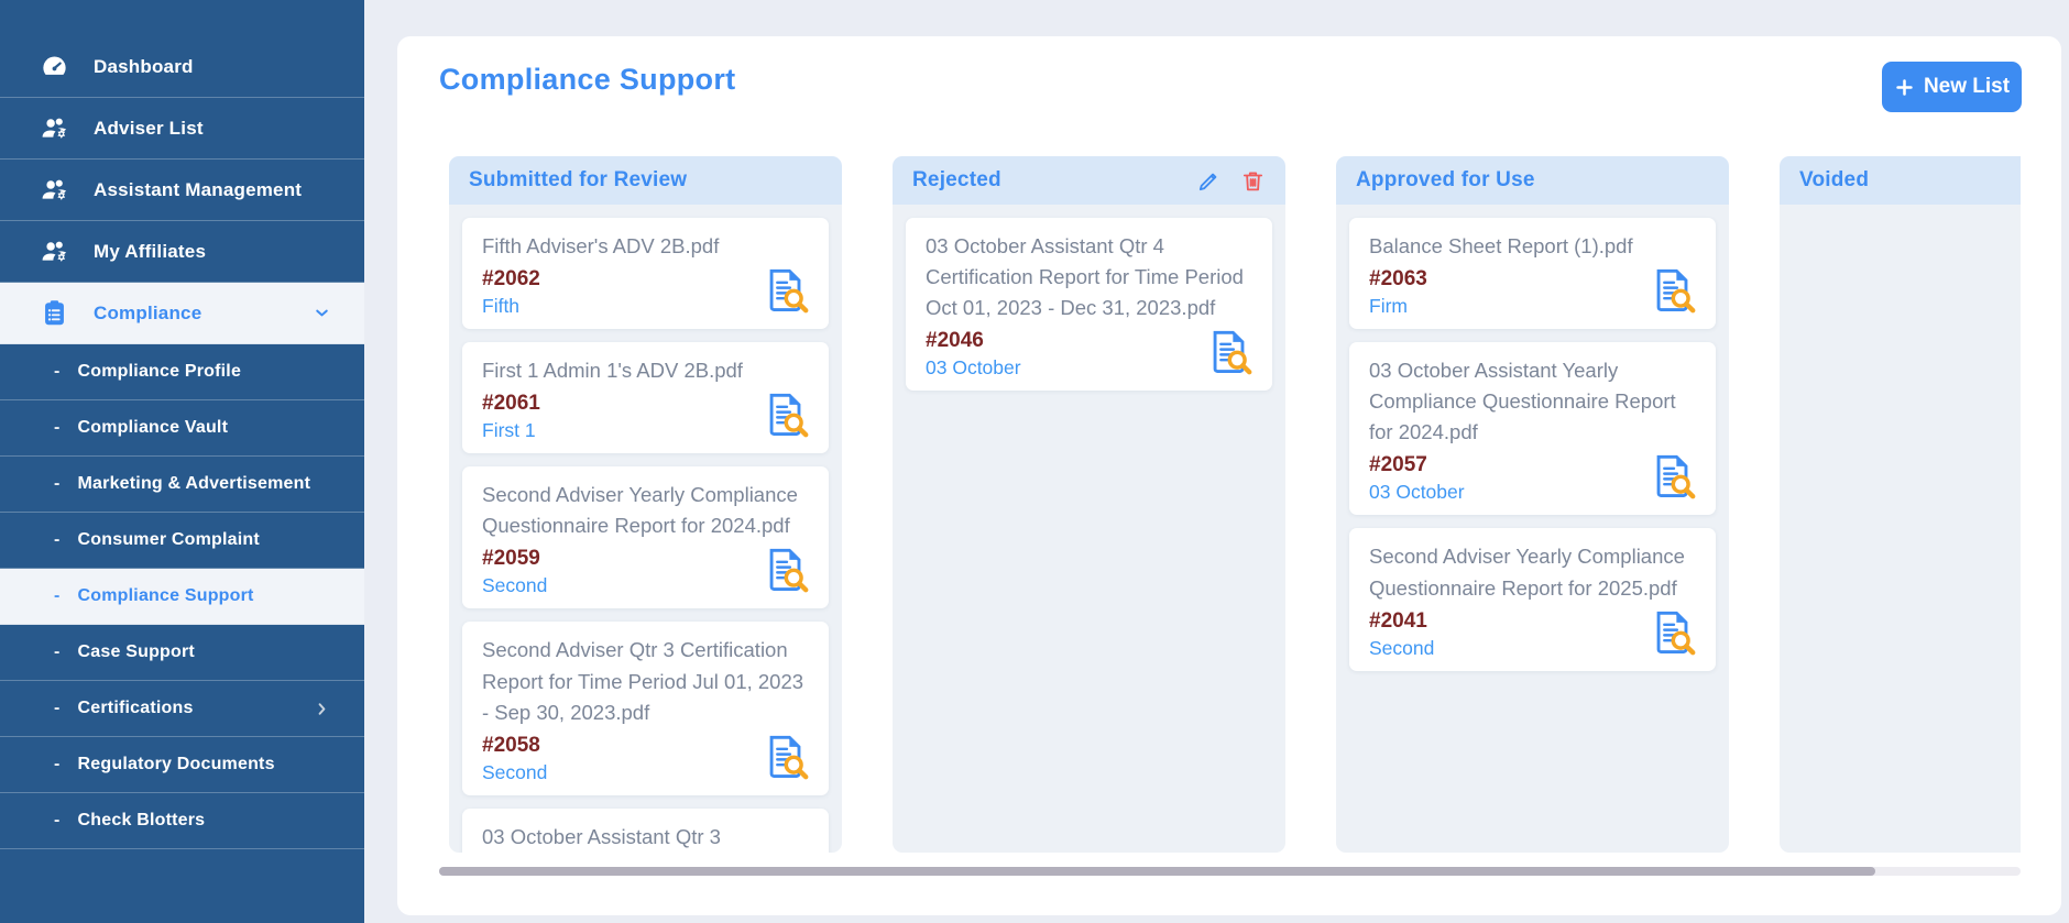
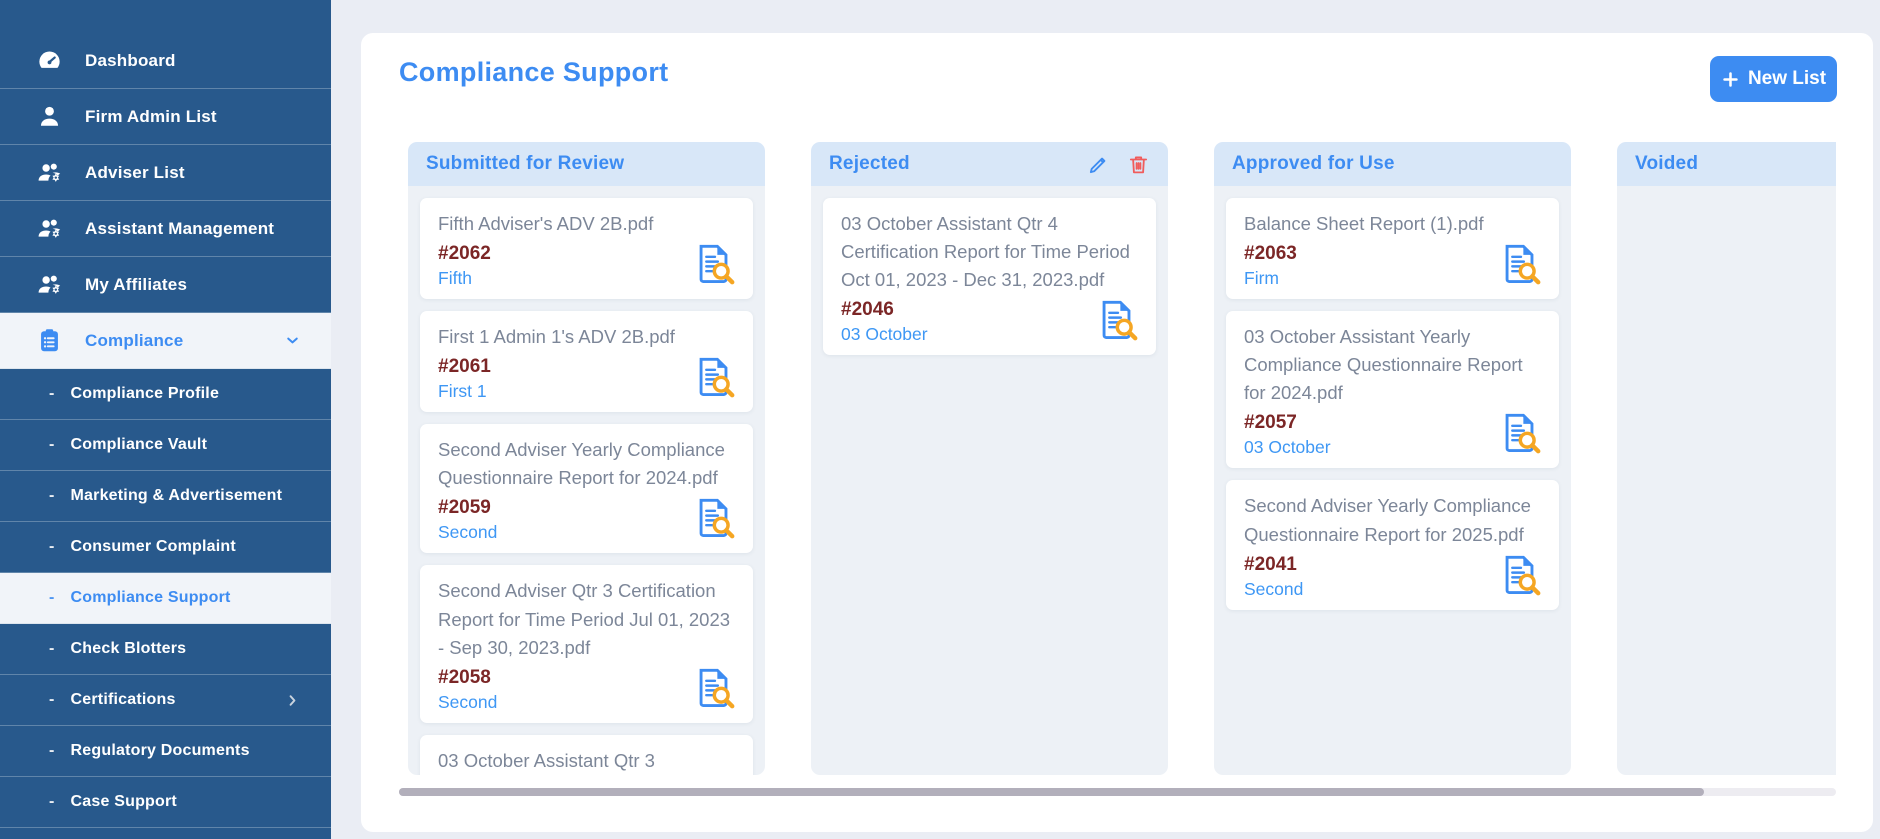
  Dashboard
+ Firm Admin List
  Adviser List
  Assistant Management
  My Affiliates
  Compliance
  -
  Compliance Profile
  -
  Compliance Vault
  -
  Marketing & Advertisement
  -
  Consumer Complaint
  -
  Compliance Support
  -
- Case Support
+ Check Blotters
  -
  Certifications
  -
  Regulatory Documents
  -
- Check Blotters
+ Case Support
  Compliance Support
  New List
  Submitted for Review
  Fifth Adviser's ADV 2B.pdf
  #2062
  Fifth
  First 1 Admin 1's ADV 2B.pdf
  #2061
  First 1
  Second Adviser Yearly Compliance Questionnaire Report for 2024.pdf
  #2059
  Second
  Second Adviser Qtr 3 Certification Report for Time Period Jul 01, 2023 - Sep 30, 2023.pdf
  #2058
  Second
  Rejected
  03 October Assistant Qtr 4 Certification Report for Time Period Oct 01, 2023 - Dec 31, 2023.pdf
  #2046
  03 October
  Approved for Use
  Balance Sheet Report (1).pdf
  #2063
  Firm
  03 October Assistant Yearly Compliance Questionnaire Report for 2024.pdf
  #2057
  03 October
  Second Adviser Yearly Compliance Questionnaire Report for 2025.pdf
  #2041
  Second
  Voided
